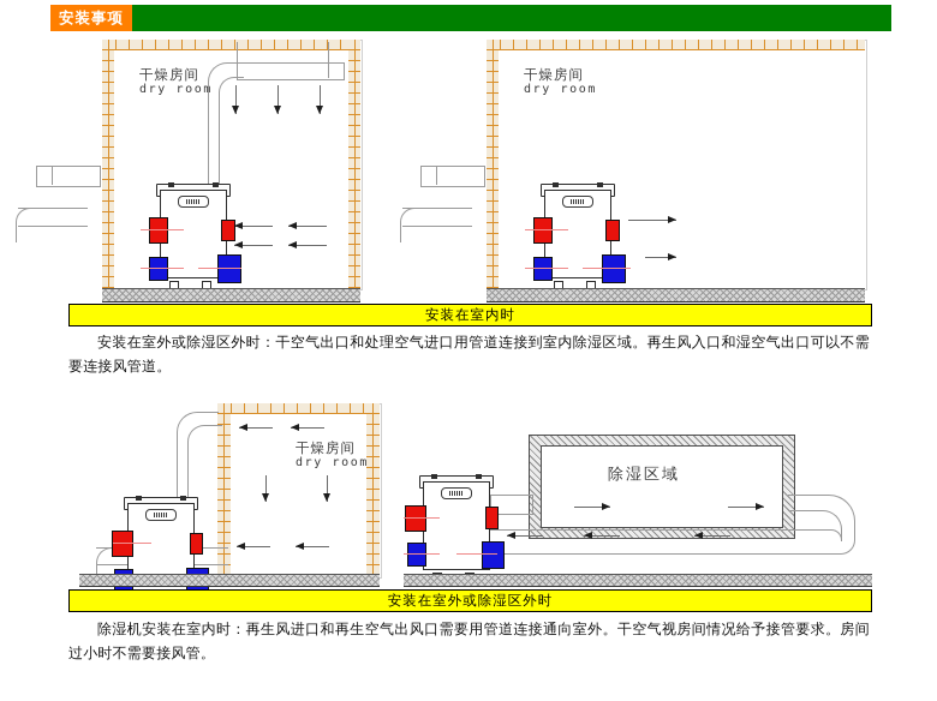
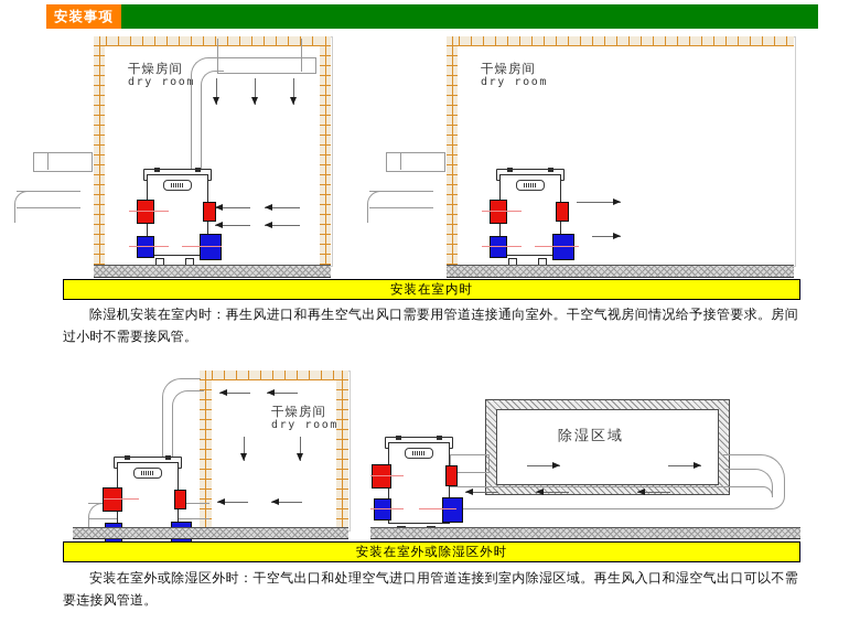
  安装事项
  干燥房间
  dry room
  干燥房间
  dry room
  安装在室内时
- 安装在室外或除湿区外时：干空气出口和处理空气进口用管道连接到室内除湿区域。再生风入口和湿空气出口可以不需要连接风管道。
+ 除湿机安装在室内时：再生风进口和再生空气出风口需要用管道连接通向室外。干空气视房间情况给予接管要求。房间过小时不需要接风管。
  干燥房间
  dry room
  除湿区域
  安装在室外或除湿区外时
- 除湿机安装在室内时：再生风进口和再生空气出风口需要用管道连接通向室外。干空气视房间情况给予接管要求。房间过小时不需要接风管。
+ 安装在室外或除湿区外时：干空气出口和处理空气进口用管道连接到室内除湿区域。再生风入口和湿空气出口可以不需要连接风管道。
